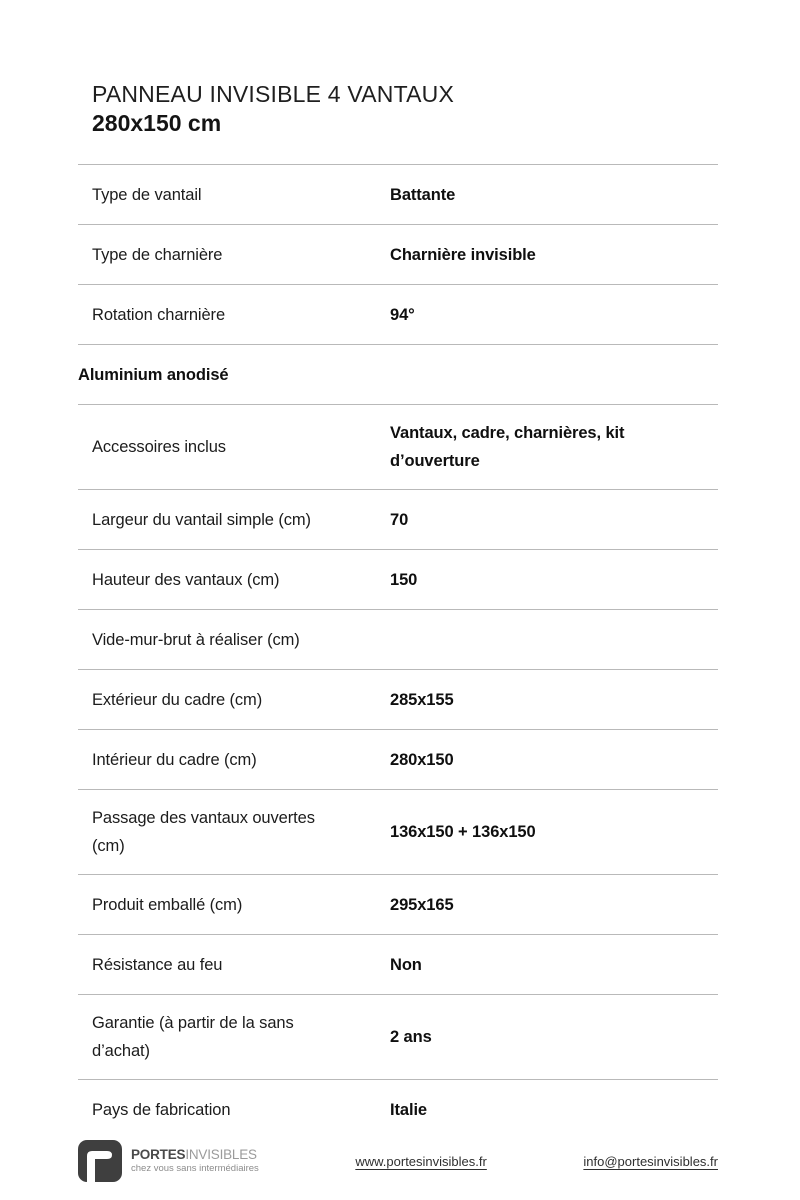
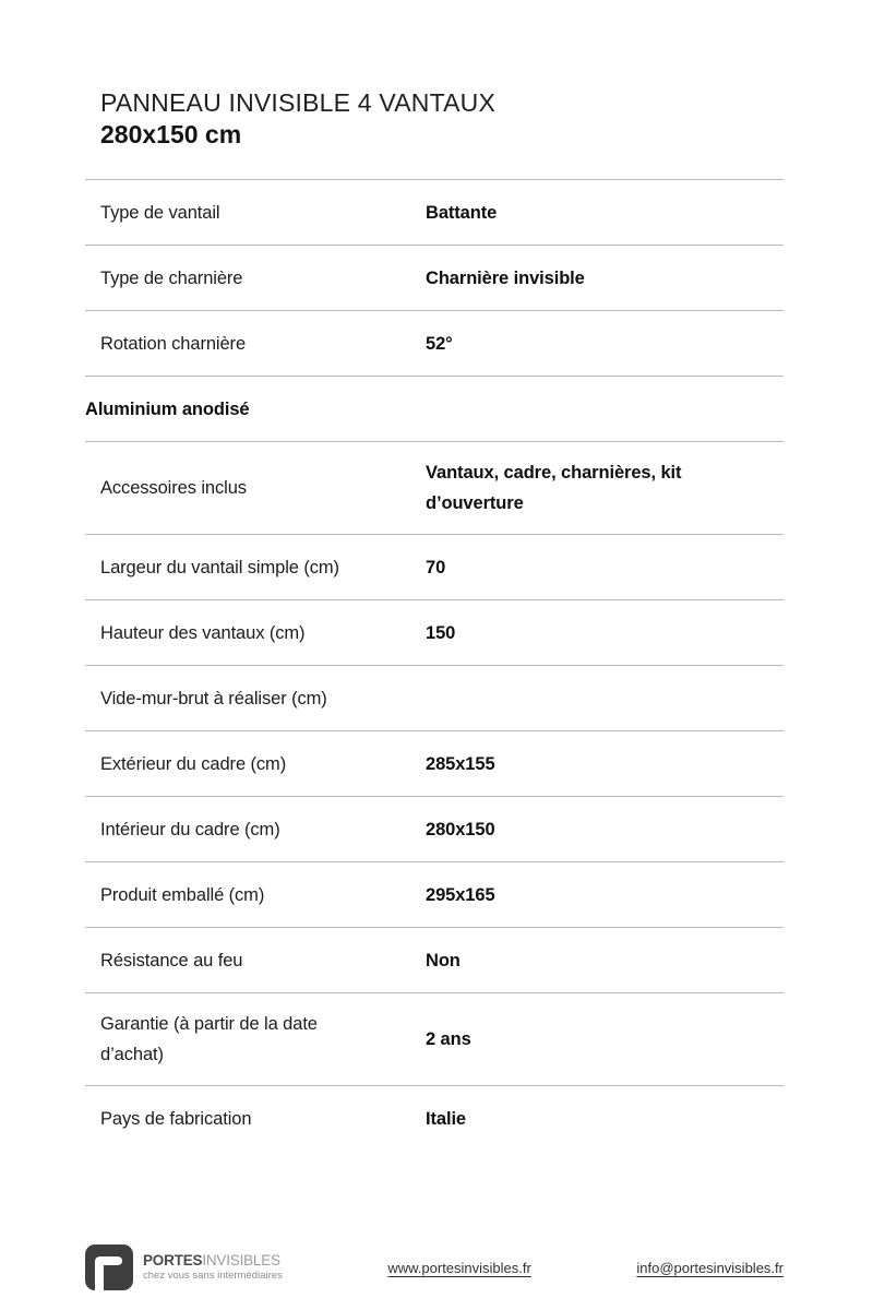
  PANNEAU INVISIBLE 4 VANTAUX
  280x150 cm
  Type de vantail
  Battante
  Type de charnière
  Charnière invisible
  Rotation charnière
- 94°
+ 52°
  Aluminium anodisé
  Accessoires inclus
  Vantaux, cadre, charnières, kit d’ouverture
  Largeur du vantail simple (cm)
  70
  Hauteur des vantaux (cm)
  150
  Vide-mur-brut à réaliser (cm)
  Extérieur du cadre (cm)
  285x155
  Intérieur du cadre (cm)
  280x150
- Passage des vantaux ouvertes (cm)
- 136x150 + 136x150
  Produit emballé (cm)
  295x165
  Résistance au feu
  Non
- Garantie (à partir de la sans d’achat)
+ Garantie (à partir de la date d’achat)
  2 ans
  Pays de fabrication
  Italie
  PORTESINVISIBLES
  chez vous sans intermédiaires
  www.portesinvisibles.fr
  info@portesinvisibles.fr
